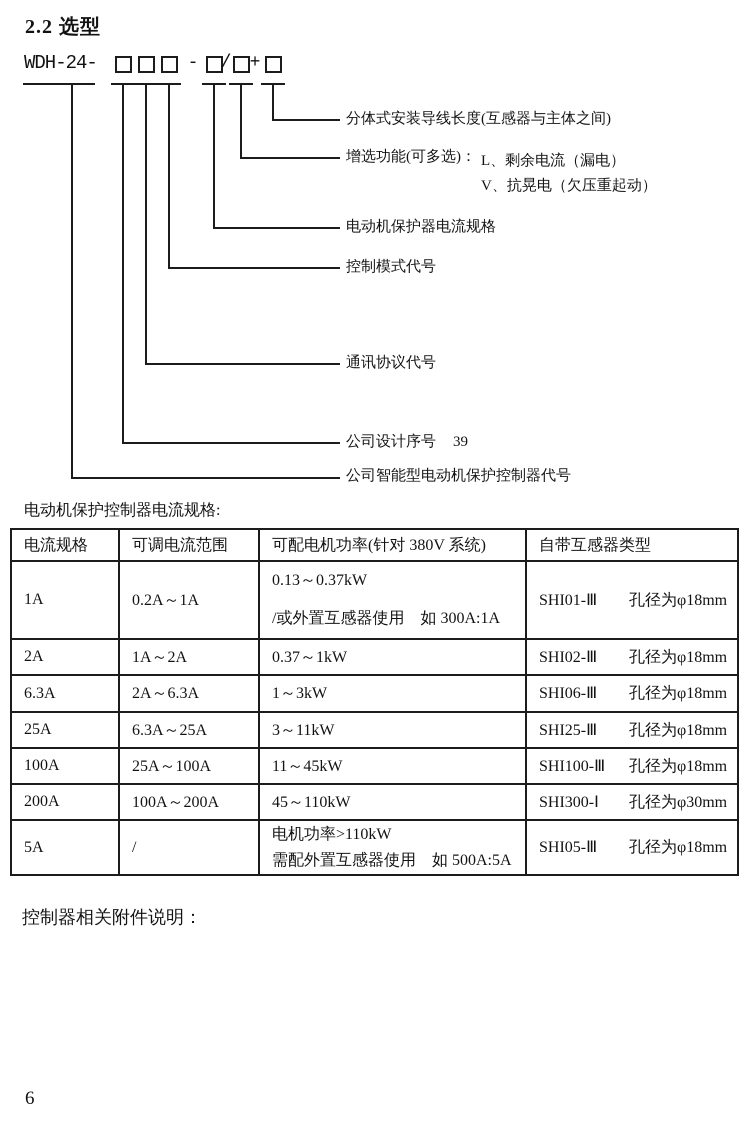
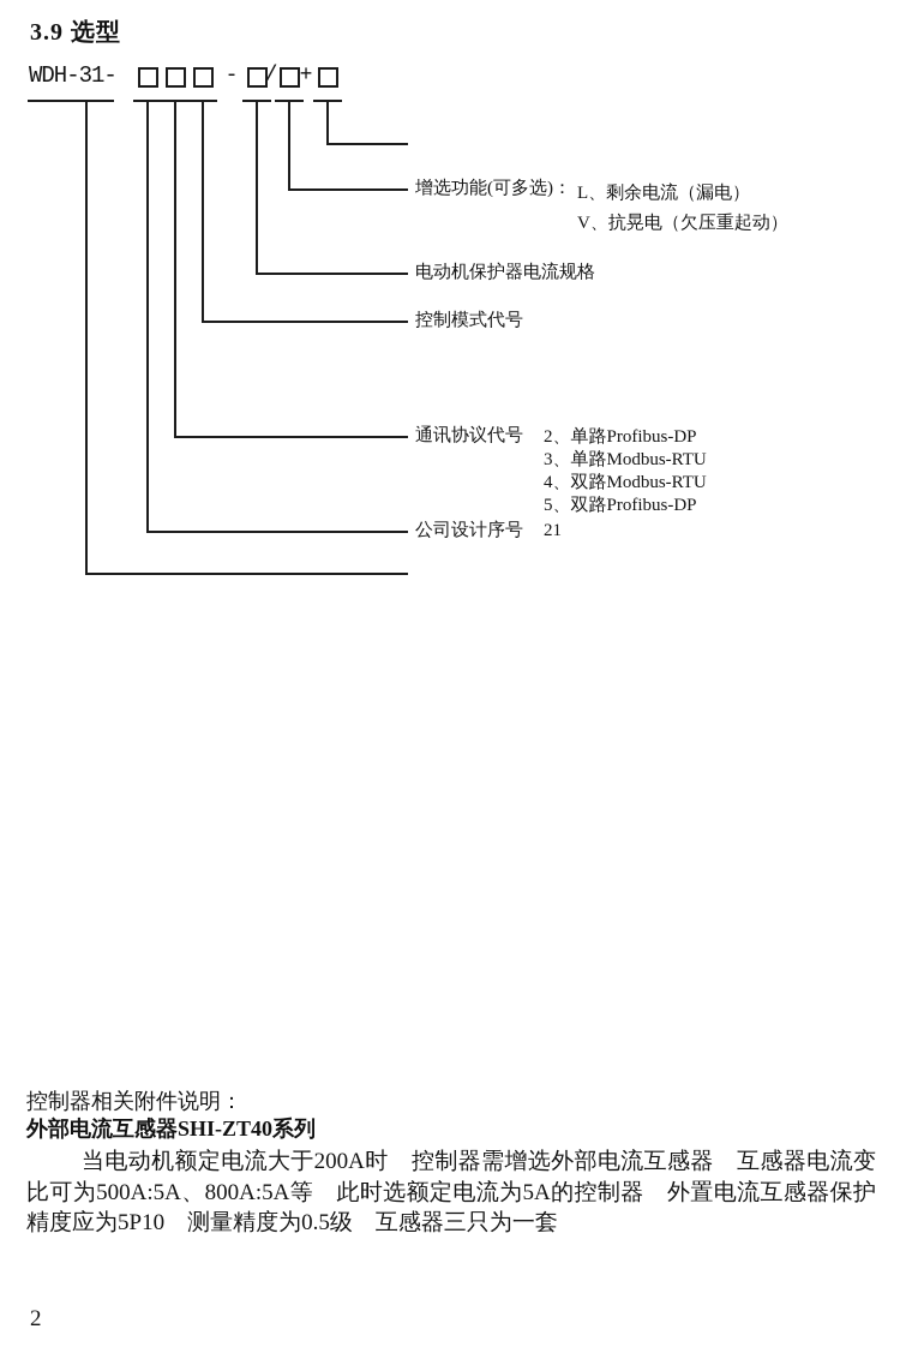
- 2.2 选型
+ 3.9 选型
- WDH-24-
+ WDH-31-
  -
  /
  +
- 分体式安装导线长度(互感器与主体之间)
  增选功能(可多选)：
  L、剩余电流（漏电）
  V、抗晃电（欠压重起动）
  电动机保护器电流规格
  控制模式代号
  通讯协议代号
+ 2、单路Profibus-DP
+ 3、单路Modbus-RTU
+ 4、双路Modbus-RTU
+ 5、双路Profibus-DP
  公司设计序号
- 39
+ 21
- 公司智能型电动机保护控制器代号
- 电动机保护控制器电流规格:
- 电流规格	可调电流范围	可配电机功率(针对 380V 系统)	自带互感器类型
- 1A	0.2A～1A	0.13～0.37kW /或外置互感器使用 如 300A:1A	SHI01-Ⅲ 孔径为φ18mm
- 2A	1A～2A	0.37～1kW	SHI02-Ⅲ 孔径为φ18mm
- 6.3A	2A～6.3A	1～3kW	SHI06-Ⅲ 孔径为φ18mm
- 25A	6.3A～25A	3～11kW	SHI25-Ⅲ 孔径为φ18mm
- 100A	25A～100A	11～45kW	SHI100-Ⅲ 孔径为φ18mm
- 200A	100A～200A	45～110kW	SHI300-Ⅰ 孔径为φ30mm
- 5A	/	电机功率>110kW 需配外置互感器使用 如 500A:5A	SHI05-Ⅲ 孔径为φ18mm
  控制器相关附件说明：
+ 外部电流互感器SHI-ZT40系列
+ 当电动机额定电流大于200A时 控制器需增选外部电流互感器 互感器电流变比可为500A:5A、800A:5A等 此时选额定电流为5A的控制器 外置电流互感器保护精度应为5P10 测量精度为0.5级 互感器三只为一套
- 6
+ 2
